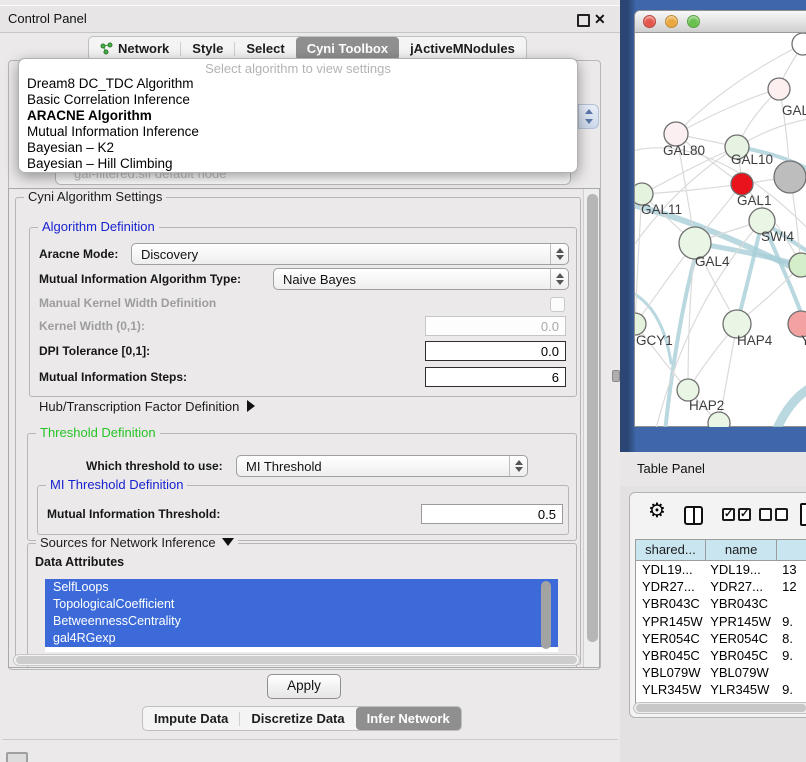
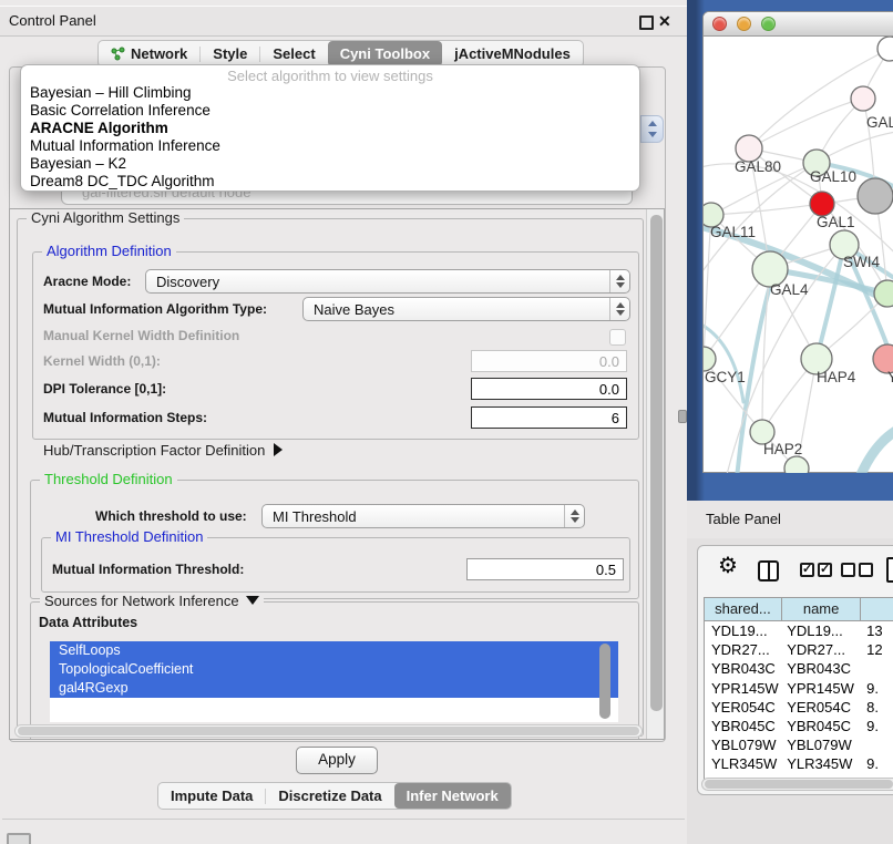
  Control Panel
  ✕
  Network
  Style
  Select
  Cyni Toolbox
  jActiveMNodules
  Cyni Algorithm Settings
  Algorithm Definition
  Aracne Mode:
  Discovery
  Mutual Information Algorithm Type:
  Naive Bayes
  Manual Kernel Width Definition
  Kernel Width (0,1):
  0.0
  DPI Tolerance [0,1]:
  0.0
  Mutual Information Steps:
  6
  Hub/Transcription Factor Definition
  Threshold Definition
  Which threshold to use:
  MI Threshold
  MI Threshold Definition
  Mutual Information Threshold:
  0.5
  Sources for Network Inference
  Data Attributes
  SelfLoops
  TopologicalCoefficient
- BetweennessCentrality
  gal4RGexp
  gal-filtered.sif default node
  Select algorithm to view settings
- Dream8 DC_TDC Algorithm
+ Bayesian – Hill Climbing
  Basic Correlation Inference
  ARACNE Algorithm
  Mutual Information Inference
  Bayesian – K2
- Bayesian – Hill Climbing
+ Dream8 DC_TDC Algorithm
  Apply
  Impute Data
  Discretize Data
  Infer Network
  GAL
  GAL80
  GAL10
  GAL1
  GAL11
  SWI4
  GAL4
  GCY1
  HAP4
  HAP2
  Table Panel
  ⚙
  shared...
  name
  YDL19...
  YDL19...
  13
  YDR27...
  YDR27...
  12
  YBR043C
  YBR043C
  YPR145W
  YPR145W
  9.
  YER054C
  YER054C
  8.
  YBR045C
  YBR045C
  9.
  YBL079W
  YBL079W
  YLR345W
  YLR345W
  9.
